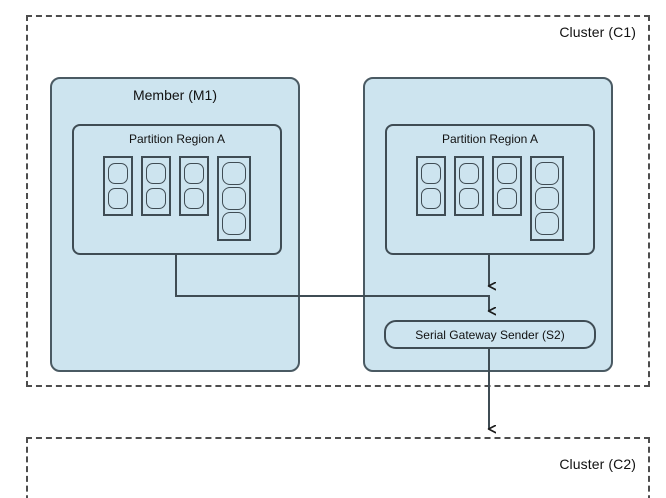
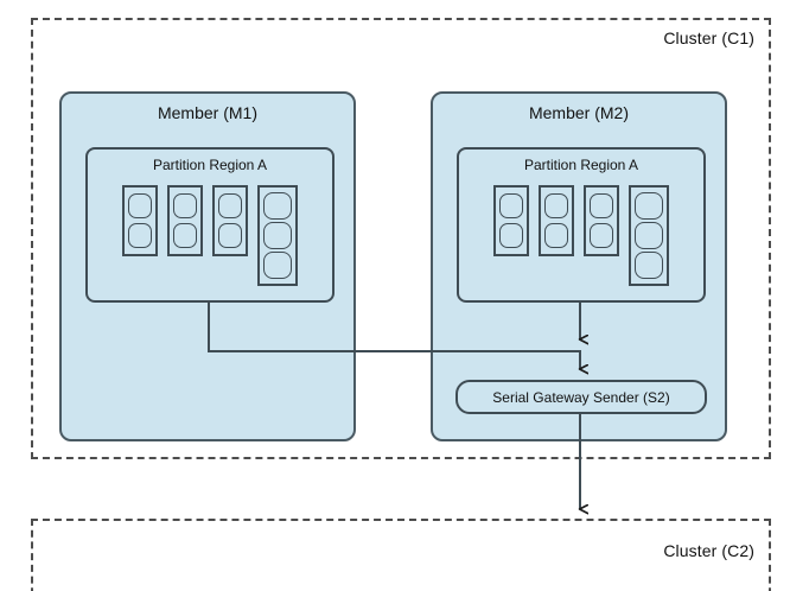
  Cluster (C1)
  Member (M1)
  Partition Region A
+ Member (M2)
  Partition Region A
  Serial Gateway Sender (S2)
  Cluster (C2)
